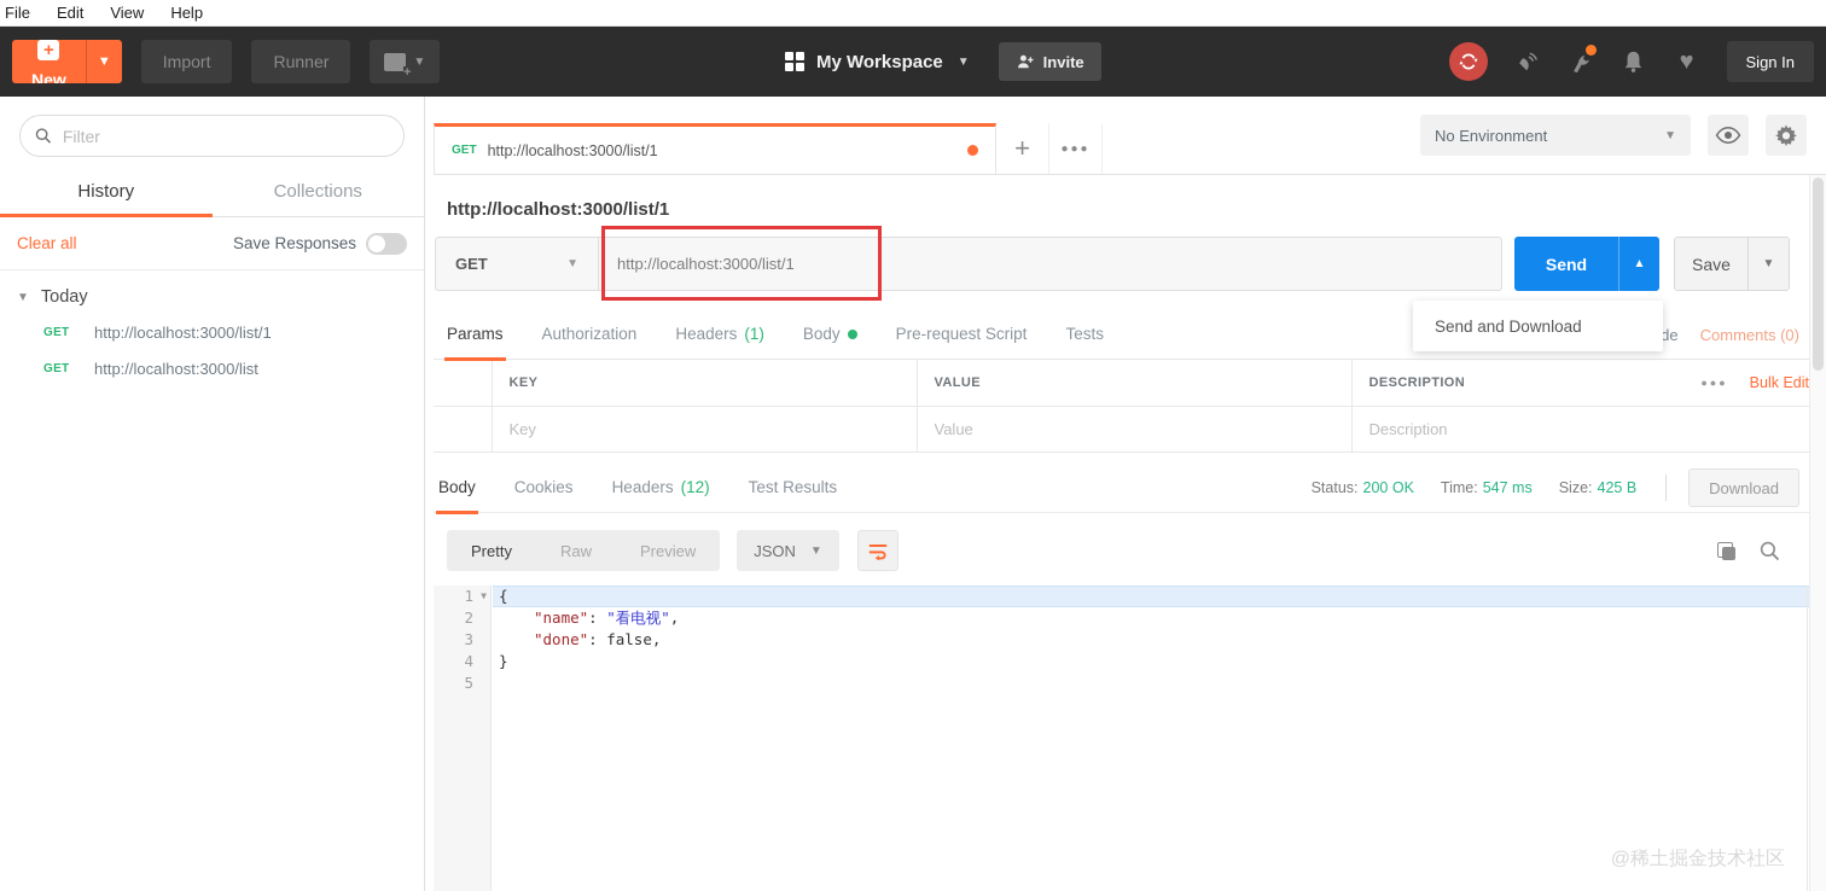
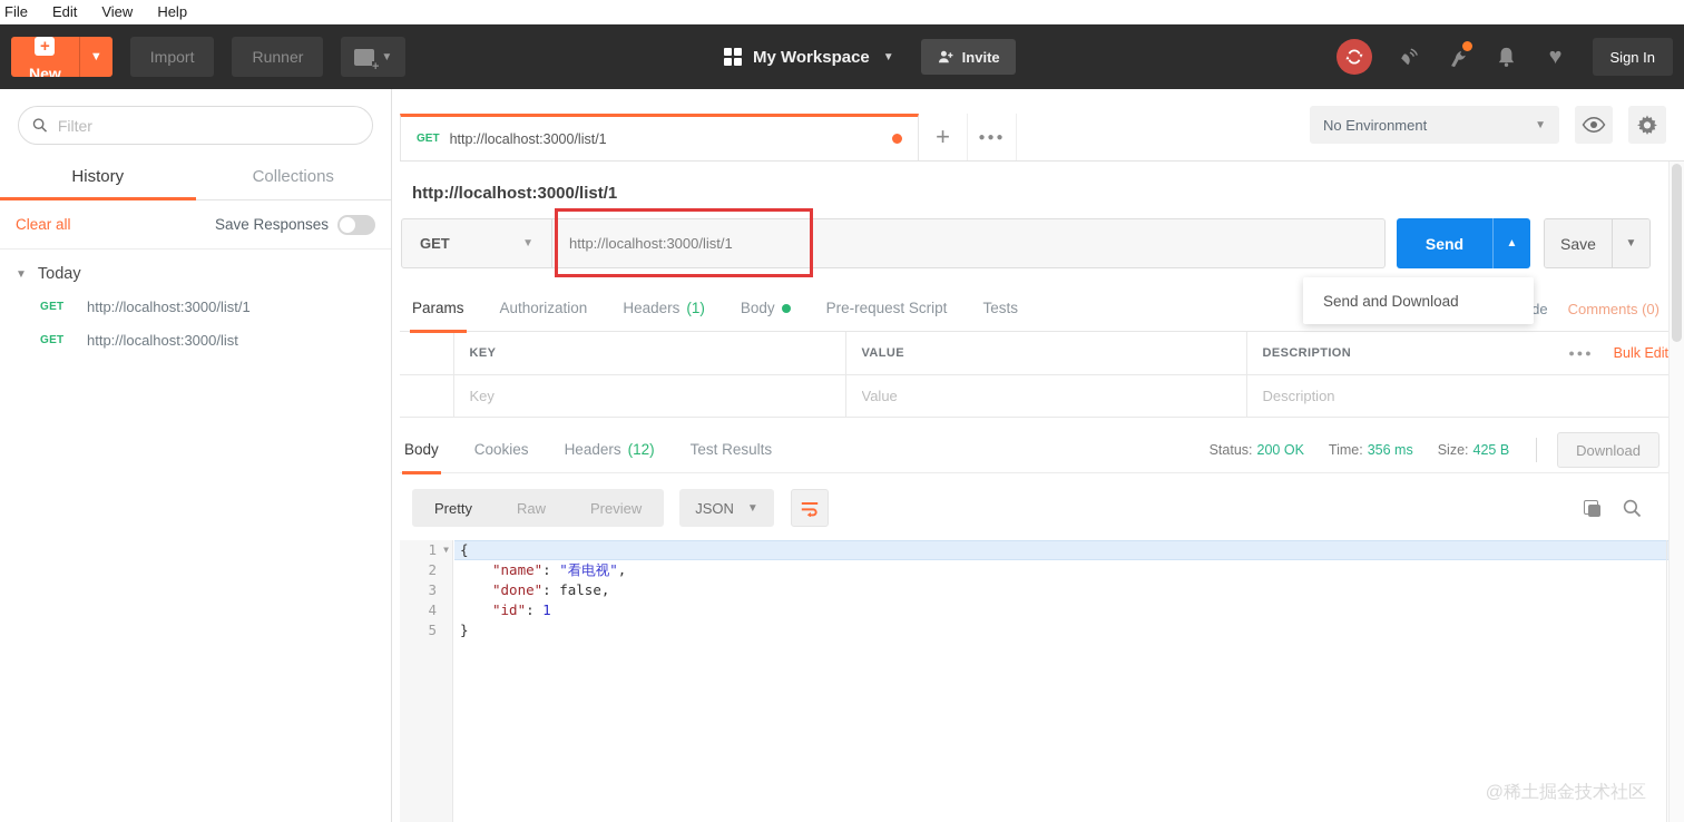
  File
  Edit
  View
  Help
  +
  New
  ▼
  Import
  Runner
  ▼
  My Workspace
  ▼
  Invite
  ♥
  Sign In
  Filter
  History
  Collections
  Clear all
  Save Responses
  ▼
  Today
  GET
  http://localhost:3000/list/1
  GET
  http://localhost:3000/list
  GET
  http://localhost:3000/list/1
  +
  ●●●
  No Environment
  ▼
  http://localhost:3000/list/1
  GET
  ▼
  http://localhost:3000/list/1
  Send
  ▲
  Save
  ▼
  Send and Download
  Params
  Authorization
  Headers
  (1)
  Body
  Pre-request Script
  Tests
  Comments (0)
  	KEY	VALUE	DESCRIPTION ●●● Bulk Edit
  	Key	Value	Description
  Body
  Cookies
  Headers
  (12)
  Test Results
  Status: 200 OK
- Time: 547 ms
+ Time: 356 ms
  Size: 425 B
  Download
  Pretty
  Raw
  Preview
  JSON
  ▼
  1
  ▼
  2
  3
  4
  5
  {
  "name": "看电视",
  "done": false,
+ "id": 1
  }
  @稀土掘金技术社区
